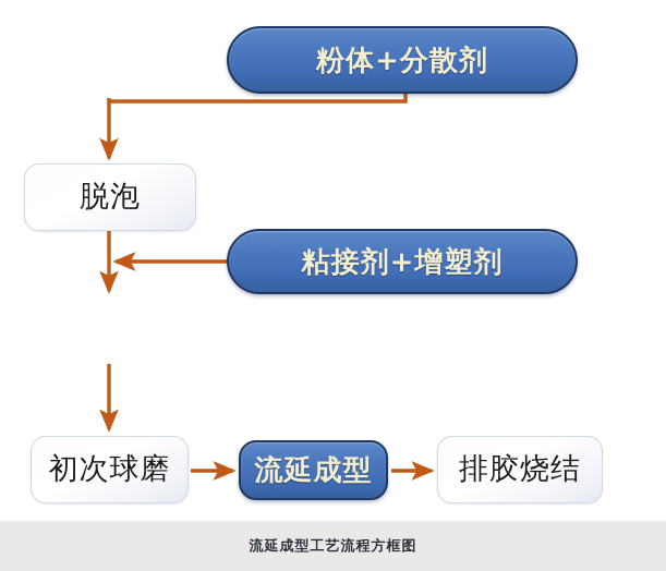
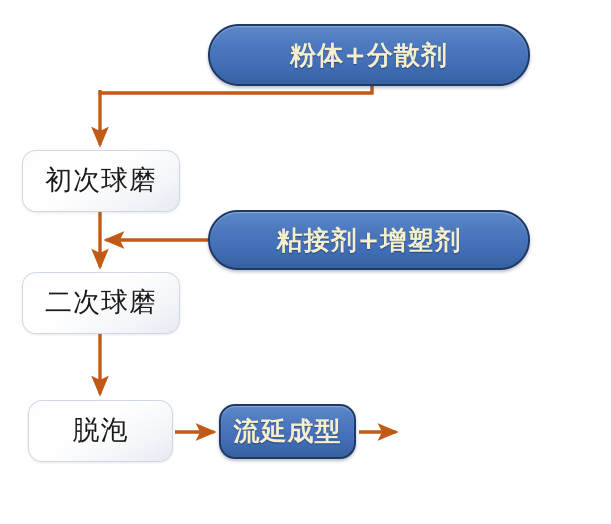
  粉体+分散剂
- 脱泡
+ 初次球磨
  粘接剂+增塑剂
+ 二次球磨
- 初次球磨
+ 脱泡
  流延成型
- 排胶烧结
- 流延成型工艺流程方框图
